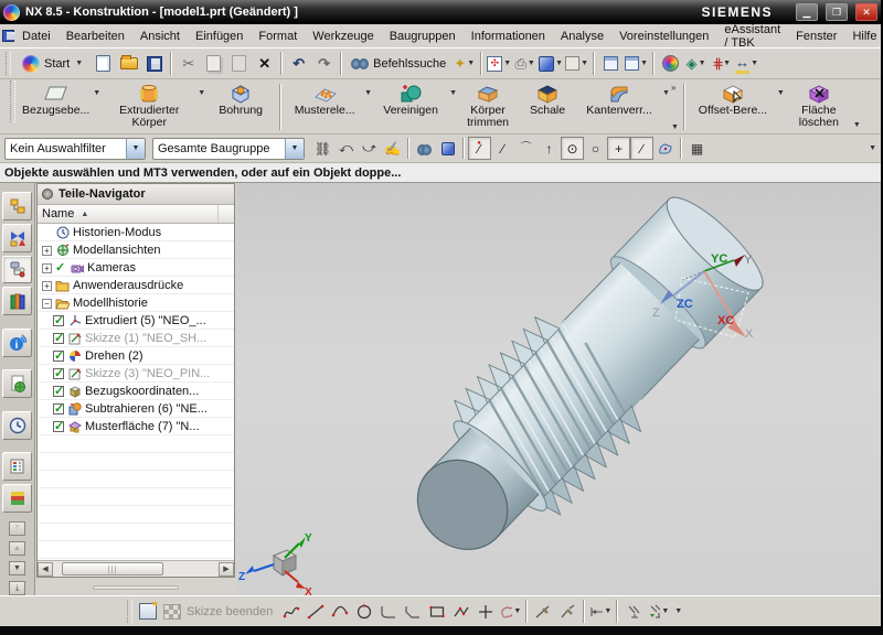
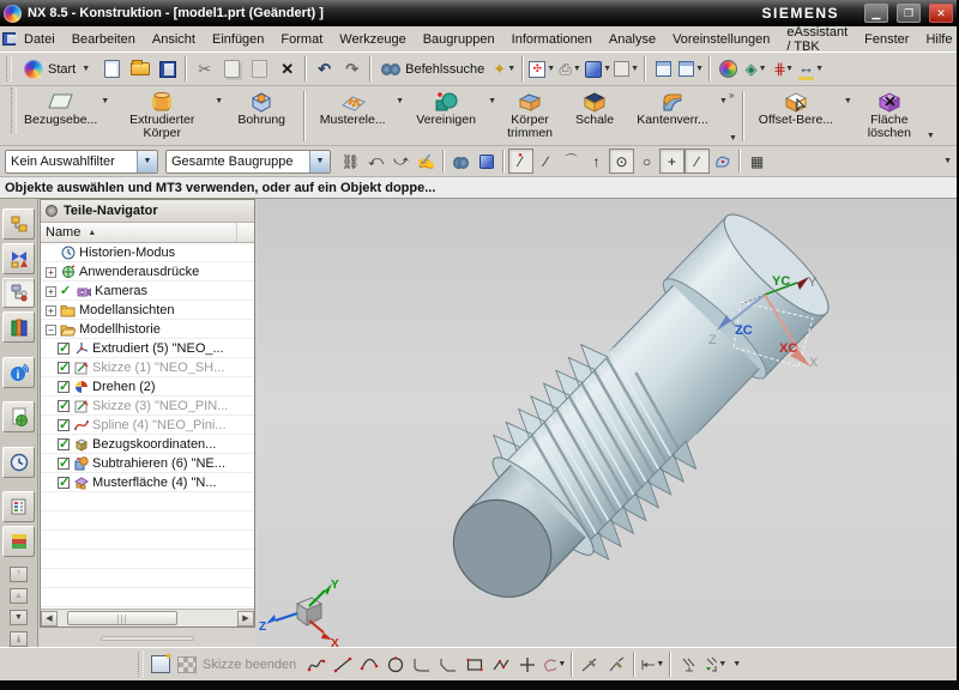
  NX 8.5 - Konstruktion - [model1.prt (Geändert) ]
  SIEMENS
  ▁
  ❐
  ✕
  Datei
  Bearbeiten
  Ansicht
  Einfügen
  Format
  Werkzeuge
  Baugruppen
  Informationen
  Analyse
  Voreinstellungen
  eAssistant / TBK
  Fenster
  Hilfe
  Start
  ✂
  ✕
  ↶
  ↷
  Befehlssuche
  ✦
  ✣
  ⎙
  ◈
  ⋕
  ↔
  Bezugsebe...
  Extrudierter Körper
  Bohrung
  Musterele...
  Vereinigen
  Körper trimmen
  Schale
  Kantenverr...
  »
  Offset-Bere...
  Fläche löschen
  Kein Auswahlfilter
  Gesamte Baugruppe
  ⛓
  ⤺
  ⤻
  ✍
  ∕
  ∕
  ⌒
  ↑
  ⊙
  ○
  +
  ∕
  ▦
  Objekte auswählen und MT3 verwenden, oder auf ein Objekt doppe...
  i
  Teile-Navigator
  Name
  Historien-Modus
  +
- Modellansichten
+ Anwenderausdrücke
  +
  ✓
  Kameras
  +
- Anwenderausdrücke
+ Modellansichten
  −
  Modellhistorie
  Extrudiert (5) "NEO_...
  Skizze (1) "NEO_SH...
  Drehen (2)
  Skizze (3) "NEO_PIN...
+ Spline (4) "NEO_Pini...
  Bezugskoordinaten...
  Subtrahieren (6) "NE...
- Musterfläche (7) "N...
+ Musterfläche (4) "N...
  |||
  YC
  Y
  ZC
  Z
  XC
  X
  Y
  Z
  X
  Skizze beenden
